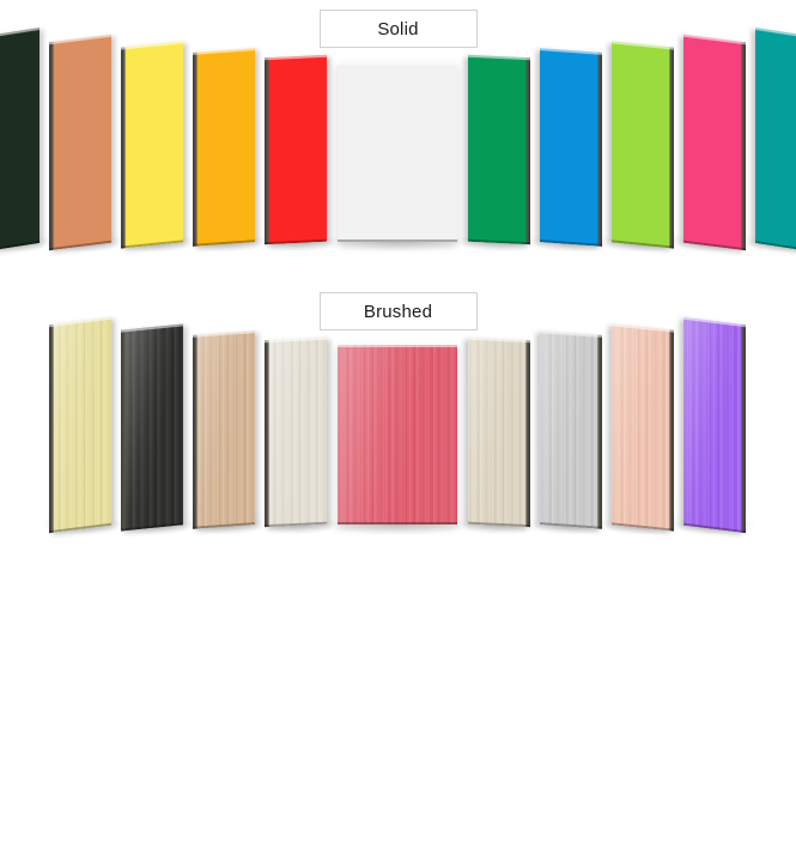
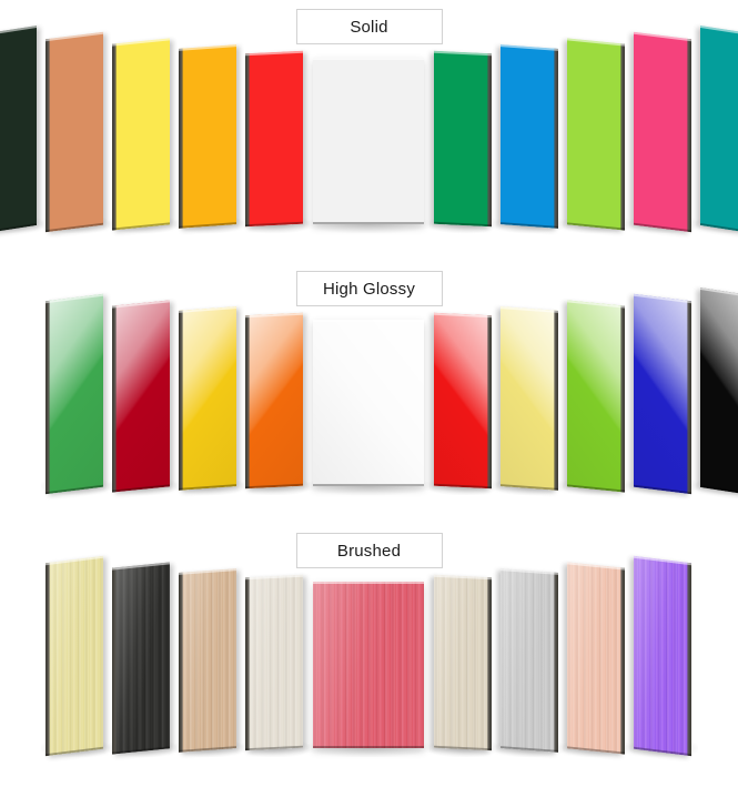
  Solid
+ High Glossy
  Brushed
